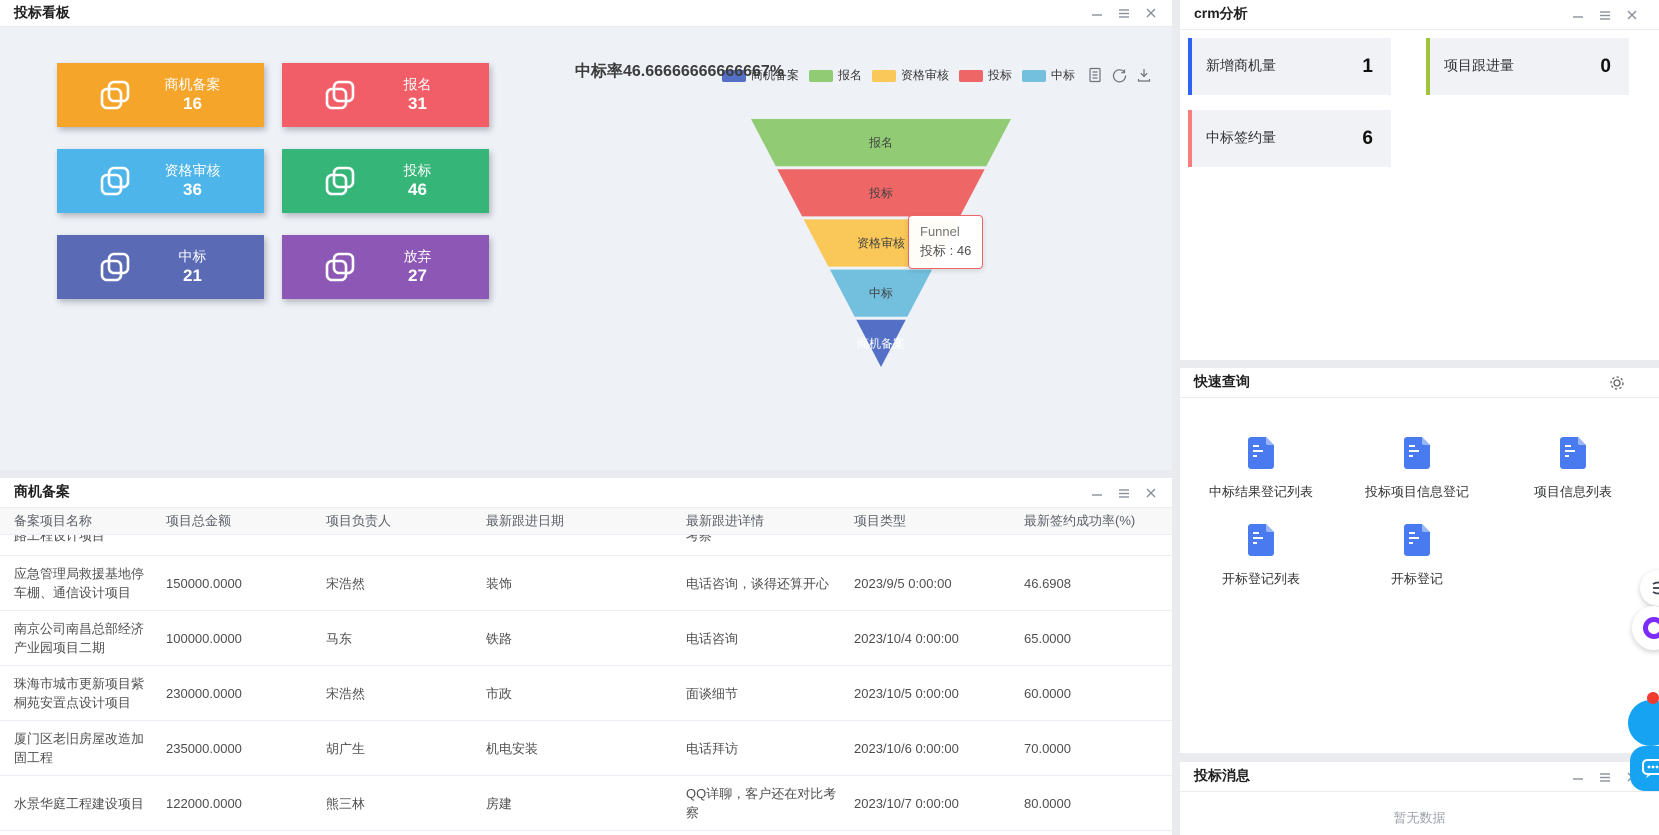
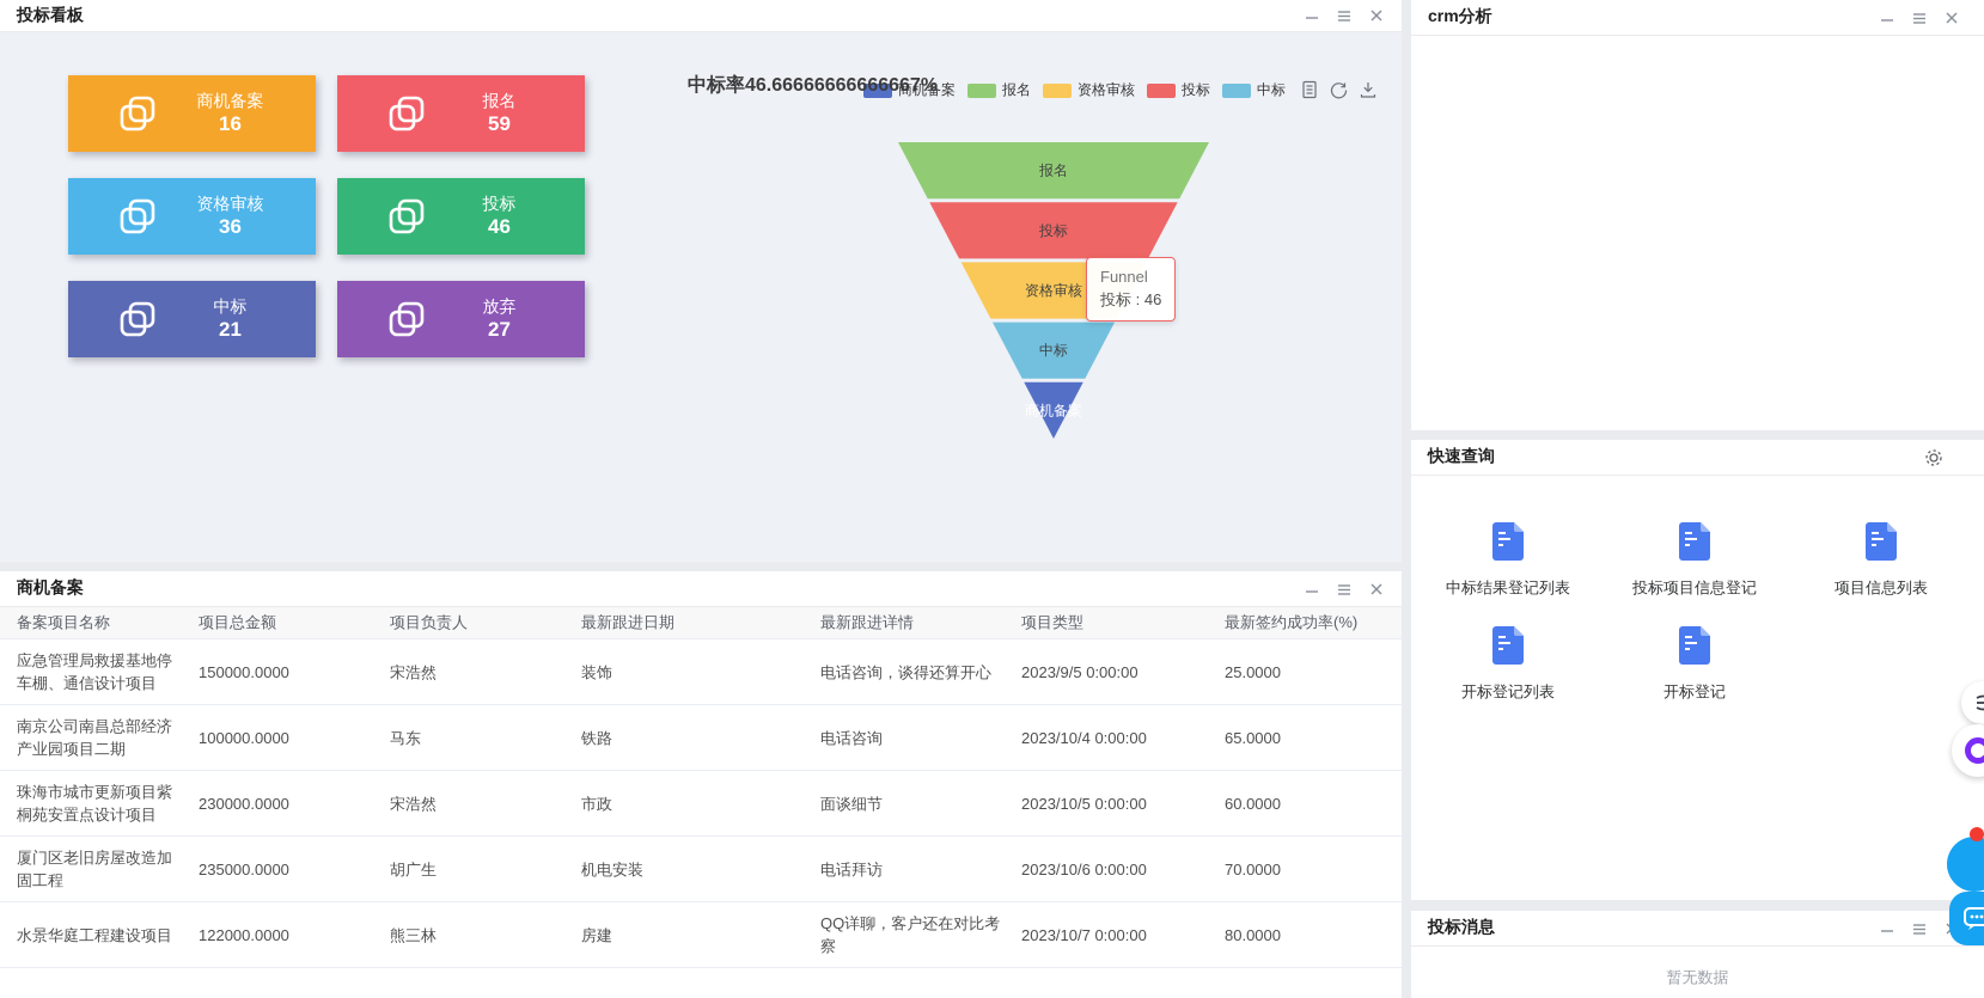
  投标看板
  商机备案
  16
  报名
- 31
+ 59
  资格审核
  36
  投标
  46
  中标
  21
  放弃
  27
  报名
  投标
  资格审核
  中标
  商机备案
  中标率46.66666666666667%
  商机备案
  报名
  资格审核
  投标
  中标
  Funnel
  投标 : 46
  商机备案
  备案项目名称
  项目总金额
  项目负责人
  最新跟进日期
  最新跟进详情
  项目类型
  最新签约成功率(%)
- 路工程设计项目
- 考察
  应急管理局救援基地停车棚、通信设计项目
  150000.0000
  宋浩然
  装饰
  电话咨询，谈得还算开心
  2023/9/5 0:00:00
- 46.6908
+ 25.0000
  南京公司南昌总部经济产业园项目二期
  100000.0000
  马东
  铁路
  电话咨询
  2023/10/4 0:00:00
  65.0000
  珠海市城市更新项目紫桐苑安置点设计项目
  230000.0000
  宋浩然
  市政
  面谈细节
  2023/10/5 0:00:00
  60.0000
  厦门区老旧房屋改造加固工程
  235000.0000
  胡广生
  机电安装
  电话拜访
  2023/10/6 0:00:00
  70.0000
  水景华庭工程建设项目
  122000.0000
  熊三林
  房建
  QQ详聊，客户还在对比考察
  2023/10/7 0:00:00
  80.0000
  crm分析
- 新增商机量
- 1
- 项目跟进量
- 0
- 中标签约量
- 6
  快速查询
  中标结果登记列表
  投标项目信息登记
  项目信息列表
  开标登记列表
  开标登记
  投标消息
  暂无数据
